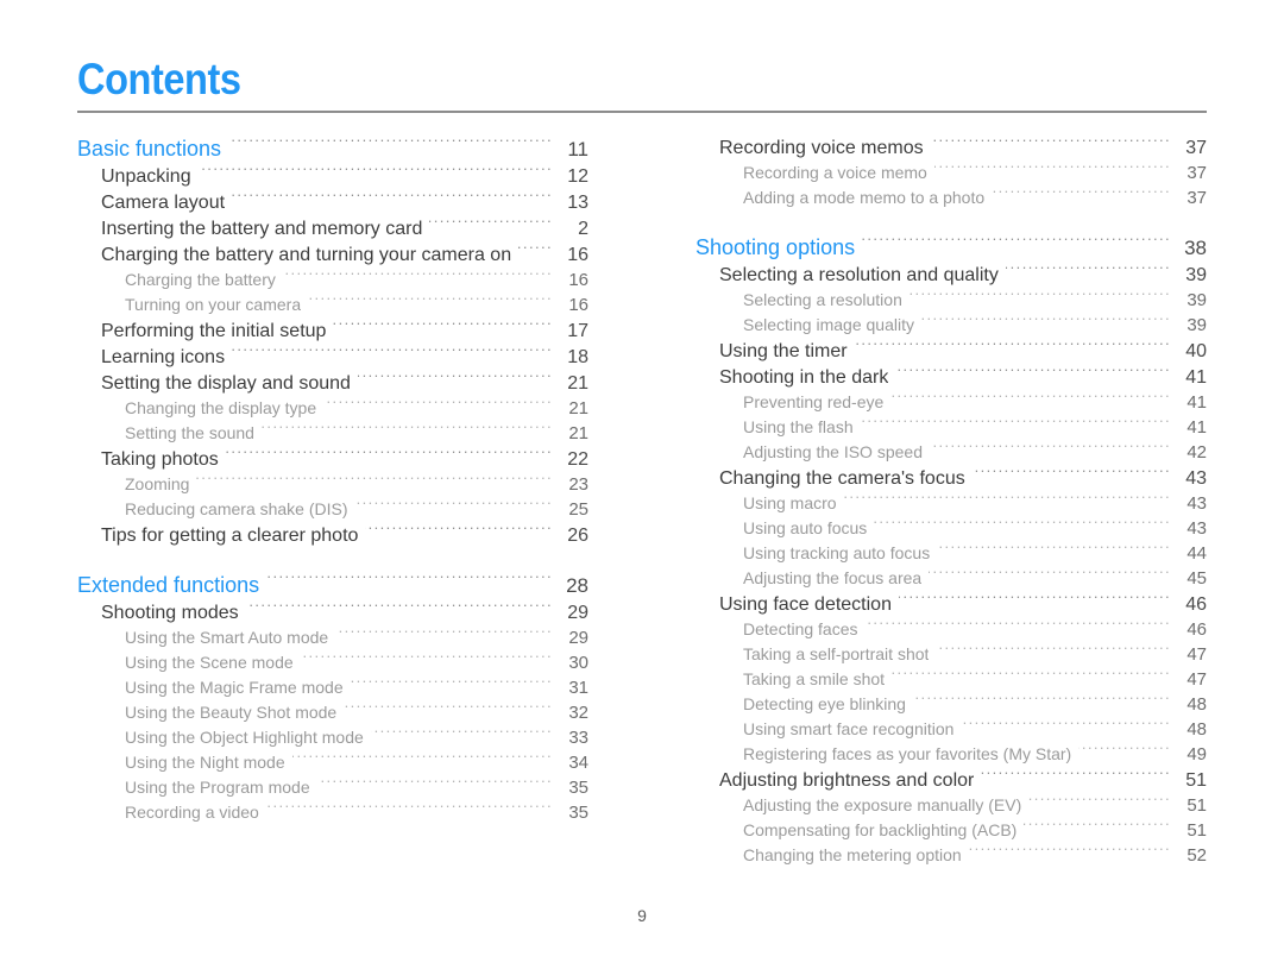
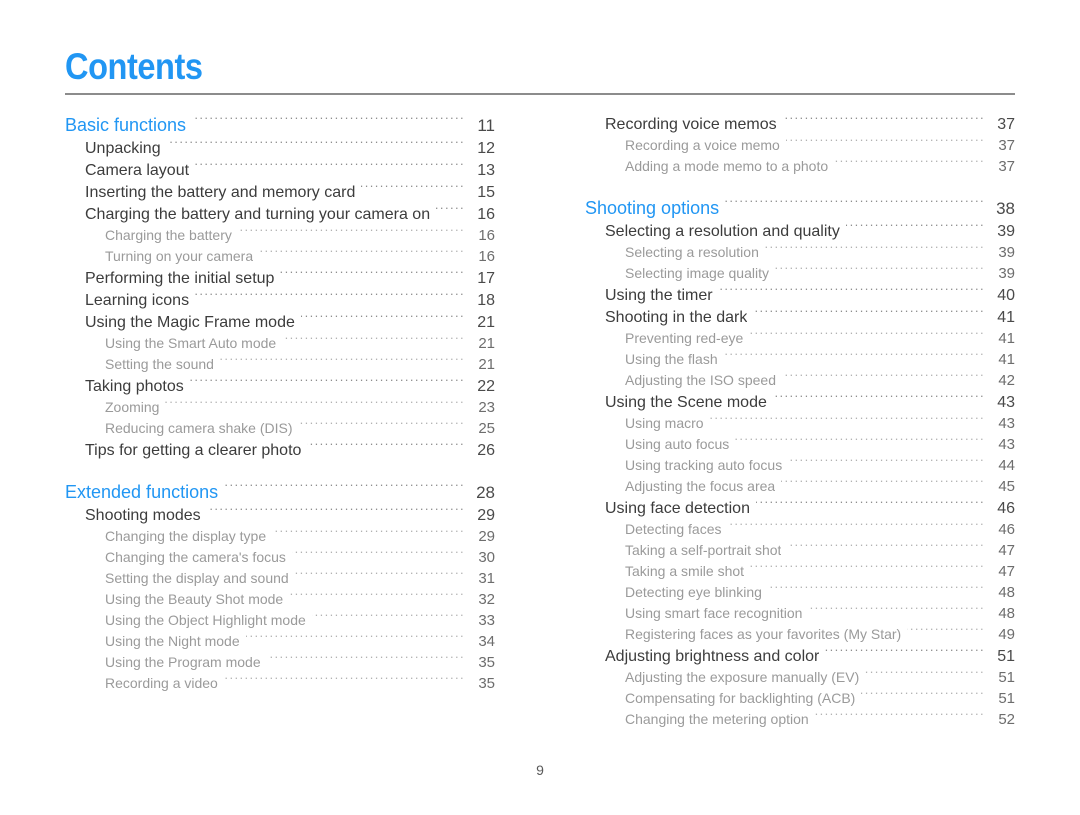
  Contents
  Basic functions
  11
  Unpacking
  12
  Camera layout
  13
  Inserting the battery and memory card
- 2
+ 15
  Charging the battery and turning your camera on
  16
  Charging the battery
  16
  Turning on your camera
  16
  Performing the initial setup
  17
  Learning icons
  18
- Setting the display and sound
+ Using the Magic Frame mode
  21
- Changing the display type
+ Using the Smart Auto mode
  21
  Setting the sound
  21
  Taking photos
  22
  Zooming
  23
  Reducing camera shake (DIS)
  25
  Tips for getting a clearer photo
  26
  Extended functions
  28
  Shooting modes
  29
- Using the Smart Auto mode
+ Changing the display type
  29
- Using the Scene mode
+ Changing the camera's focus
  30
- Using the Magic Frame mode
+ Setting the display and sound
  31
  Using the Beauty Shot mode
  32
  Using the Object Highlight mode
  33
  Using the Night mode
  34
  Using the Program mode
  35
  Recording a video
  35
  Recording voice memos
  37
  Recording a voice memo
  37
  Adding a mode memo to a photo
  37
  Shooting options
  38
  Selecting a resolution and quality
  39
  Selecting a resolution
  39
  Selecting image quality
  39
  Using the timer
  40
  Shooting in the dark
  41
  Preventing red-eye
  41
  Using the flash
  41
  Adjusting the ISO speed
  42
- Changing the camera's focus
+ Using the Scene mode
  43
  Using macro
  43
  Using auto focus
  43
  Using tracking auto focus
  44
  Adjusting the focus area
  45
  Using face detection
  46
  Detecting faces
  46
  Taking a self-portrait shot
  47
  Taking a smile shot
  47
  Detecting eye blinking
  48
  Using smart face recognition
  48
  Registering faces as your favorites (My Star)
  49
  Adjusting brightness and color
  51
  Adjusting the exposure manually (EV)
  51
  Compensating for backlighting (ACB)
  51
  Changing the metering option
  52
  9
